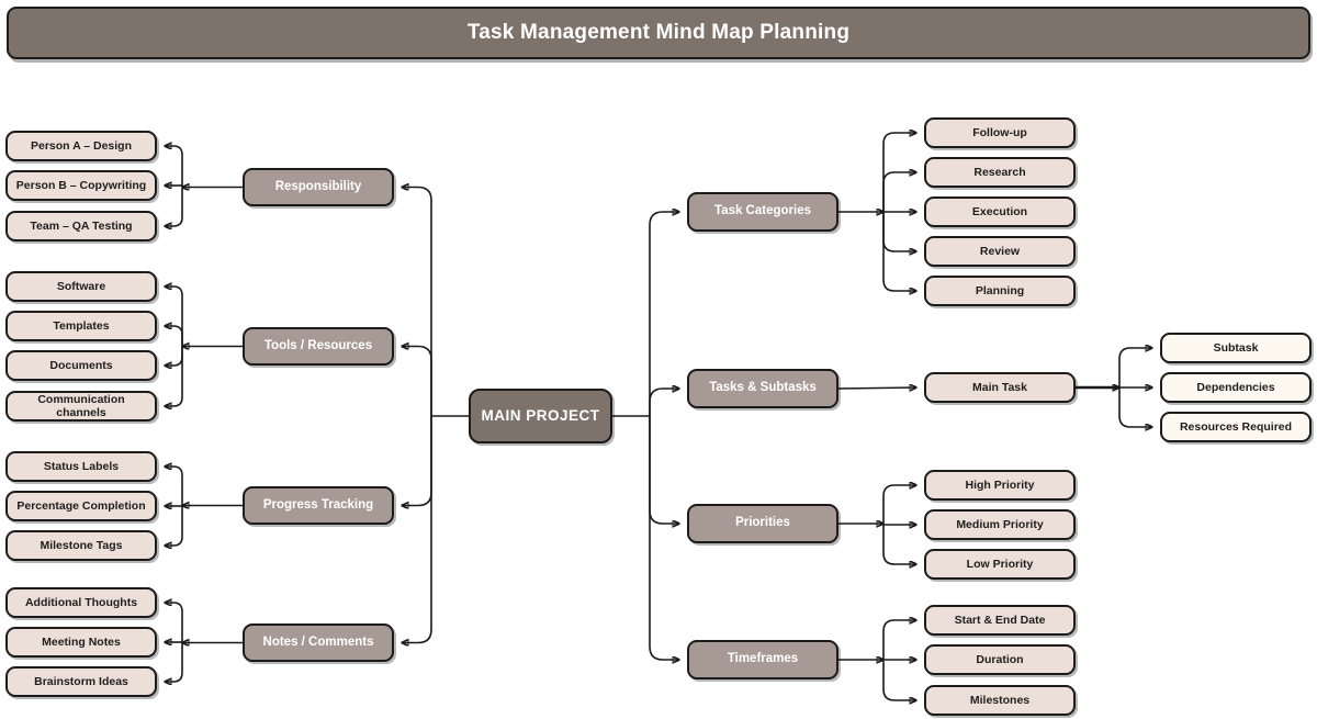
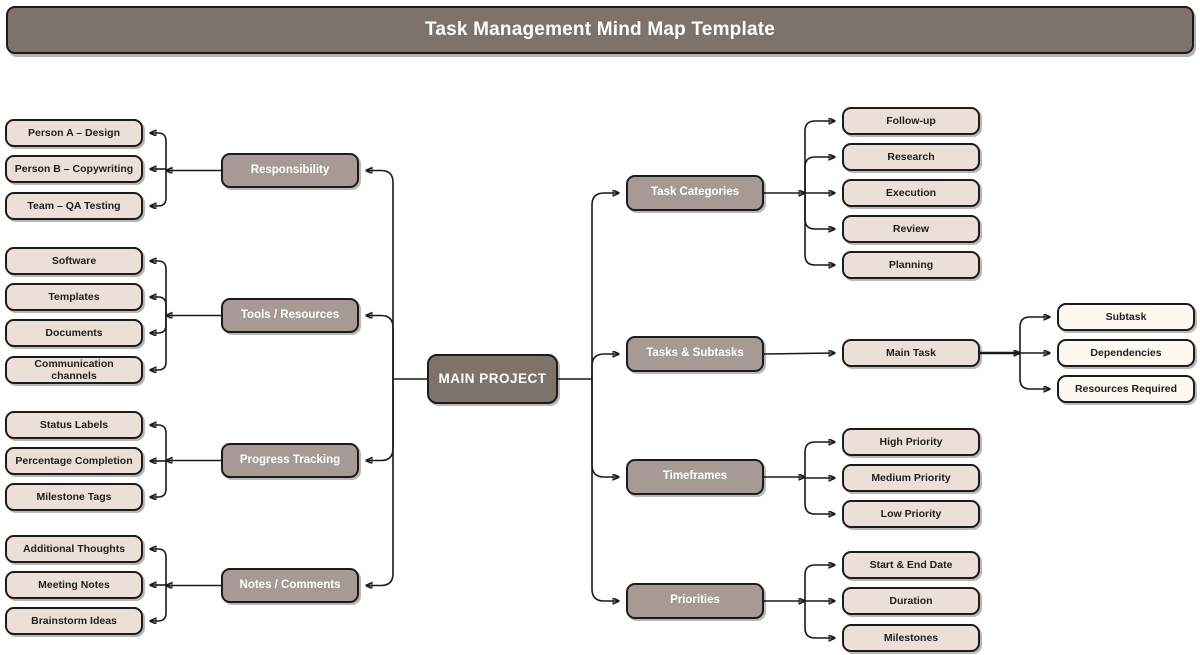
- Task Management Mind Map Planning
+ Task Management Mind Map Template
  MAIN PROJECT
  Responsibility
  Person A – Design
  Person B – Copywriting
  Team – QA Testing
  Tools / Resources
  Software
  Templates
  Documents
  Communication channels
  Progress Tracking
  Status Labels
  Percentage Completion
  Milestone Tags
  Notes / Comments
  Additional Thoughts
  Meeting Notes
  Brainstorm Ideas
  Task Categories
  Follow-up
  Research
  Execution
  Review
  Planning
  Tasks & Subtasks
  Main Task
  Subtask
  Dependencies
  Resources Required
- Priorities
+ Timeframes
  High Priority
  Medium Priority
  Low Priority
- Timeframes
+ Priorities
  Start & End Date
  Duration
  Milestones
